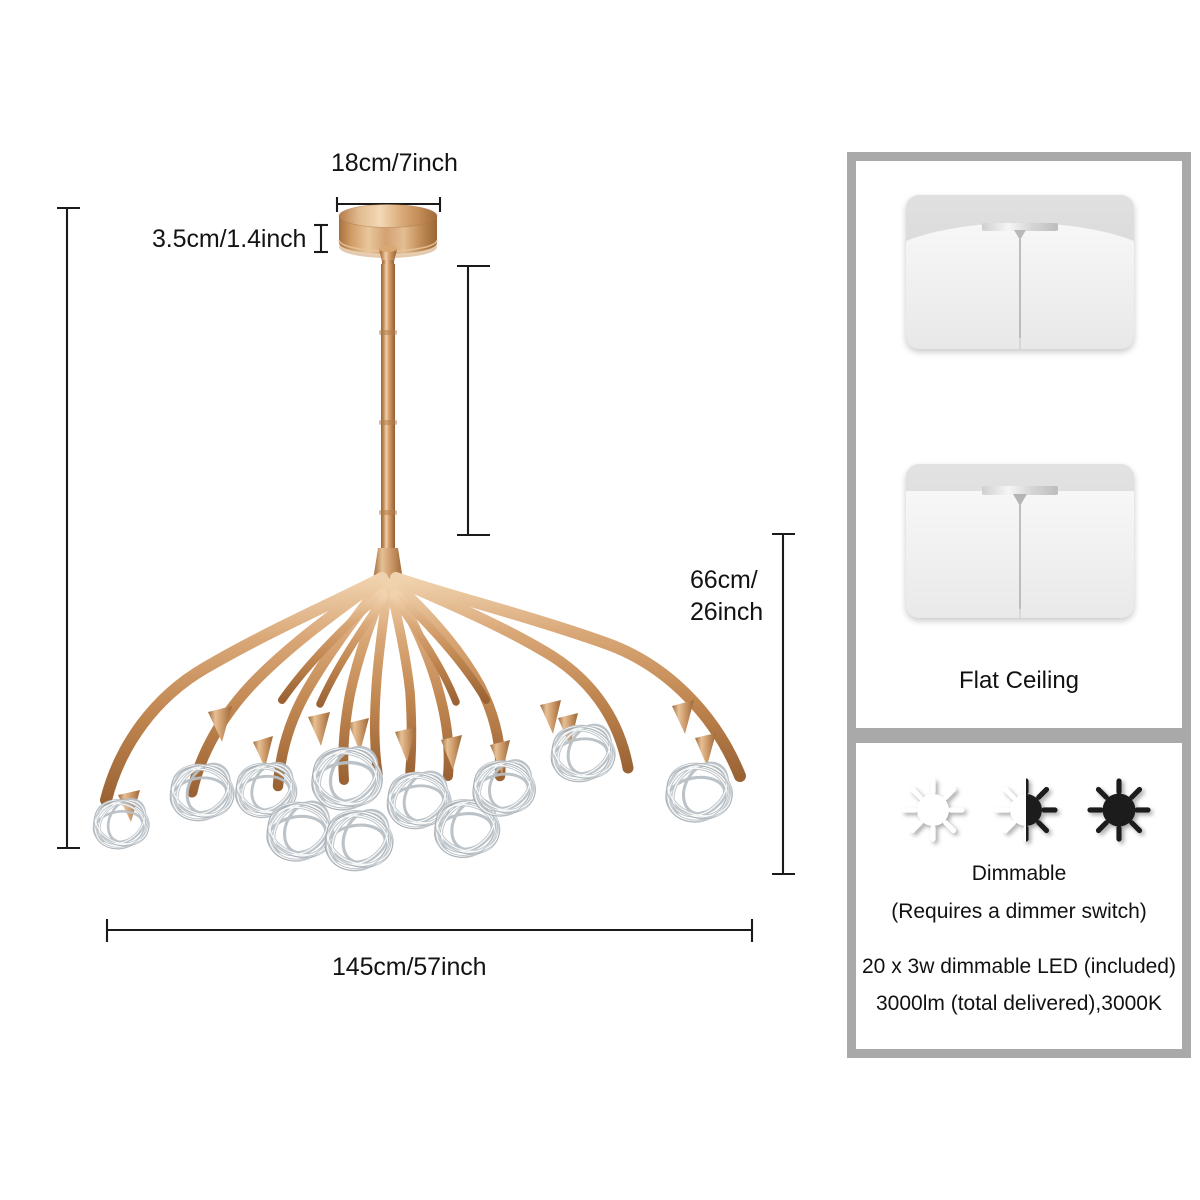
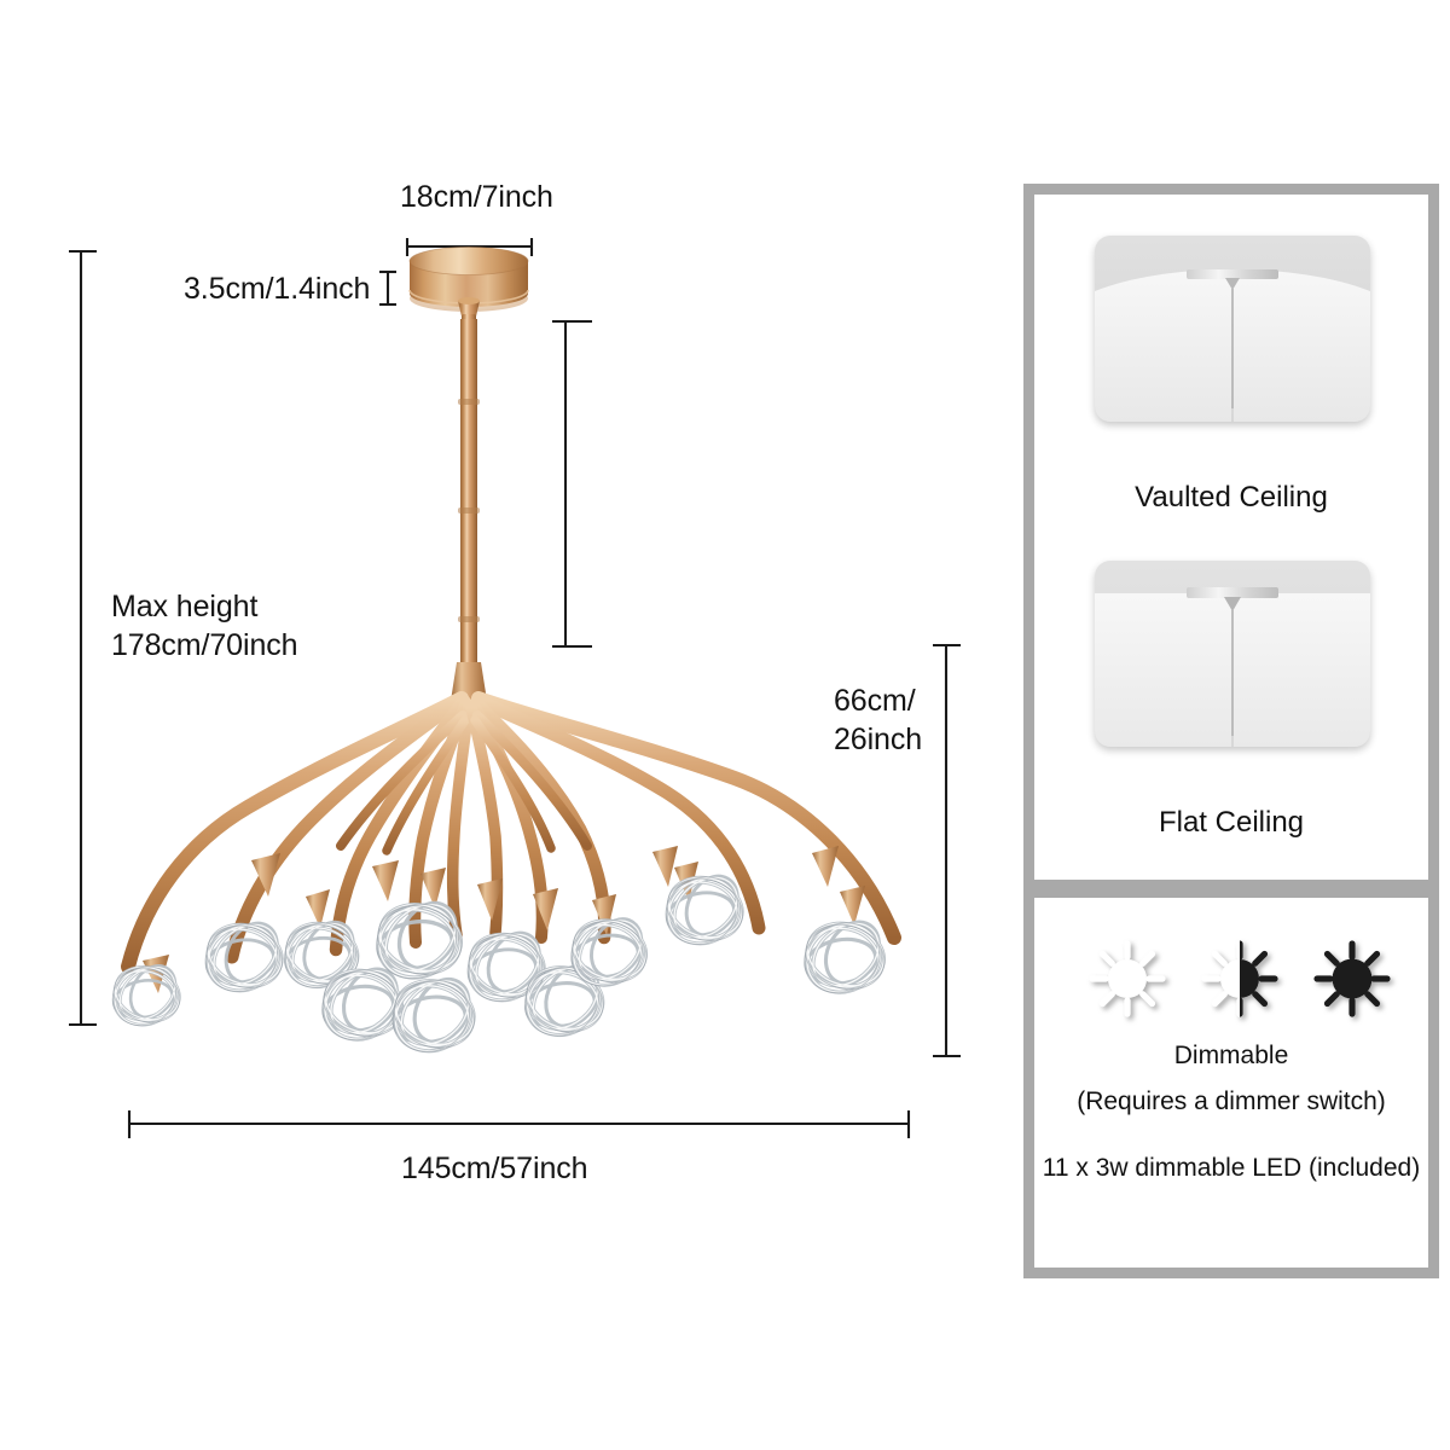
  18cm/7inch
  3.5cm/1.4inch
+ Max height
+ 178cm/70inch
  66cm/
  26inch
  145cm/57inch
+ Vaulted Ceiling
  Flat Ceiling
  Dimmable
  (Requires a dimmer switch)
- 20 x 3w dimmable LED (included)
+ 11 x 3w dimmable LED (included)
- 3000lm (total delivered),3000K
